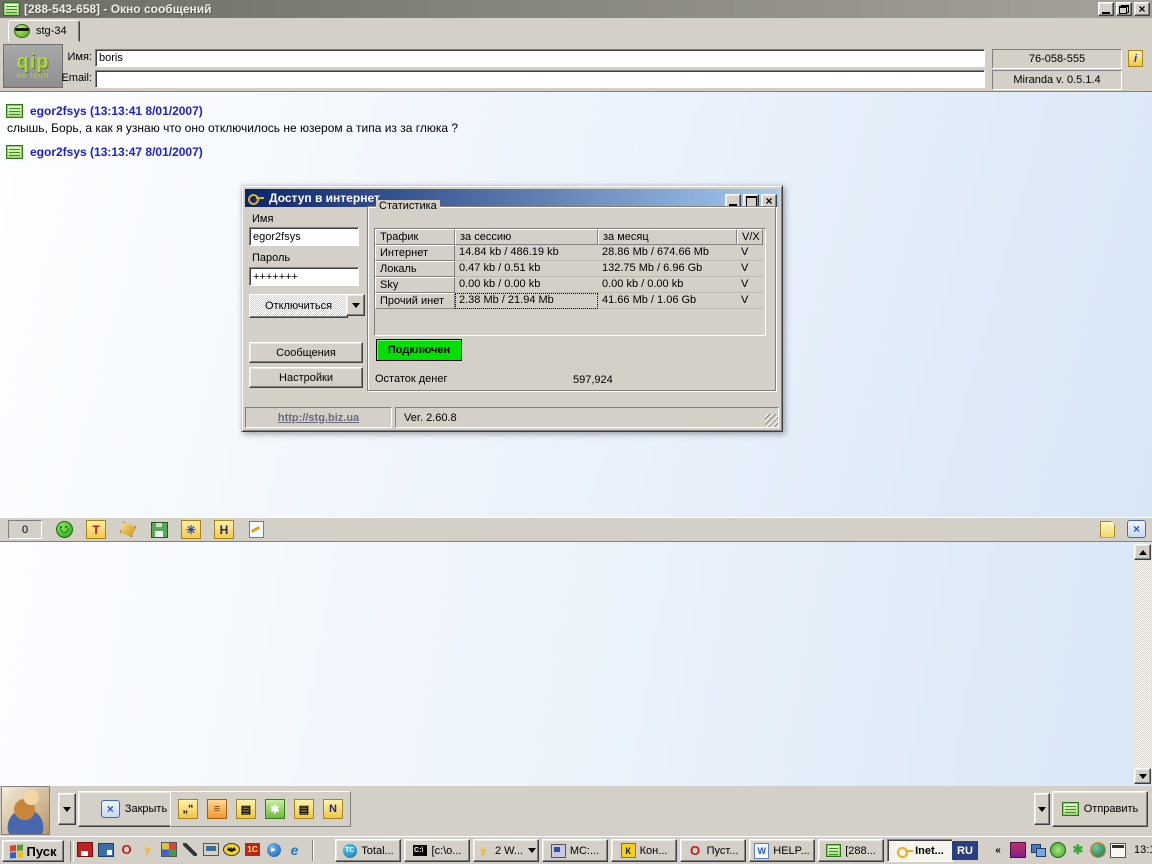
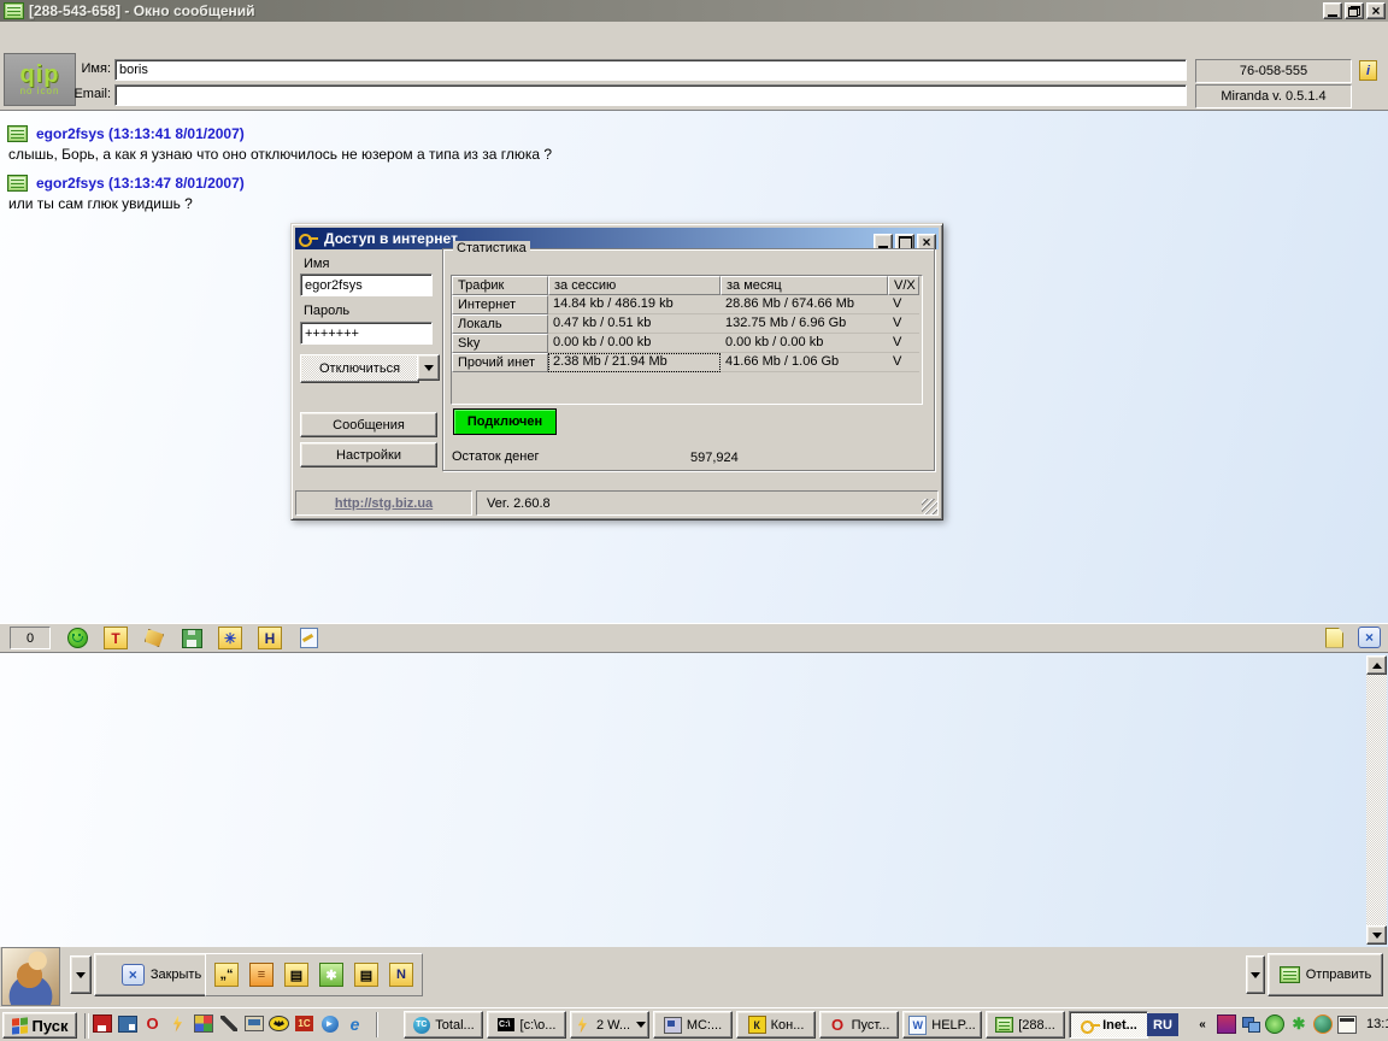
  [288-543-658] - Окно сообщений
  ×
- stg-34
  qip
  no icon
  Имя:
  boris
  Email:
  76-058-555
  Miranda v. 0.5.1.4
  i
  egor2fsys (13:13:41 8/01/2007)
  слышь, Борь, а как я узнаю что оно отключилось не юзером а типа из за глюка ?
  egor2fsys (13:13:47 8/01/2007)
+ или ты сам глюк увидишь ?
  0
  T
  ✳
  H
  ×
  ×
  Закрыть
  „“
  ≡
  ▤
  ✱
  ▤
  N
  Отправить
  Доступ в интернет
  ×
  Имя
  egor2fsys
  Пароль
  +++++++
  Отключиться
  Сообщения
  Настройки
  Статистика
  Трафик
  за сессию
  за месяц
  V/X
  Интернет
  14.84 kb / 486.19 kb
  28.86 Mb / 674.66 Mb
  V
  Локаль
  0.47 kb / 0.51 kb
  132.75 Mb / 6.96 Gb
  V
  Sky
  0.00 kb / 0.00 kb
  0.00 kb / 0.00 kb
  V
  Прочий инет
  2.38 Mb / 21.94 Mb
  41.66 Mb / 1.06 Gb
  V
  Подключен
  Остаток денег
  597,924
  http://stg.biz.ua
  Ver. 2.60.8
  Пуск
  O
  1С
  ►
  e
  Total...
  [c:\o...
  2 W...
  MC:...
  К
  Кон...
  O
  Пуст...
  W
  HELP...
  [288...
  Inet...
  RU
  «
  ✱
